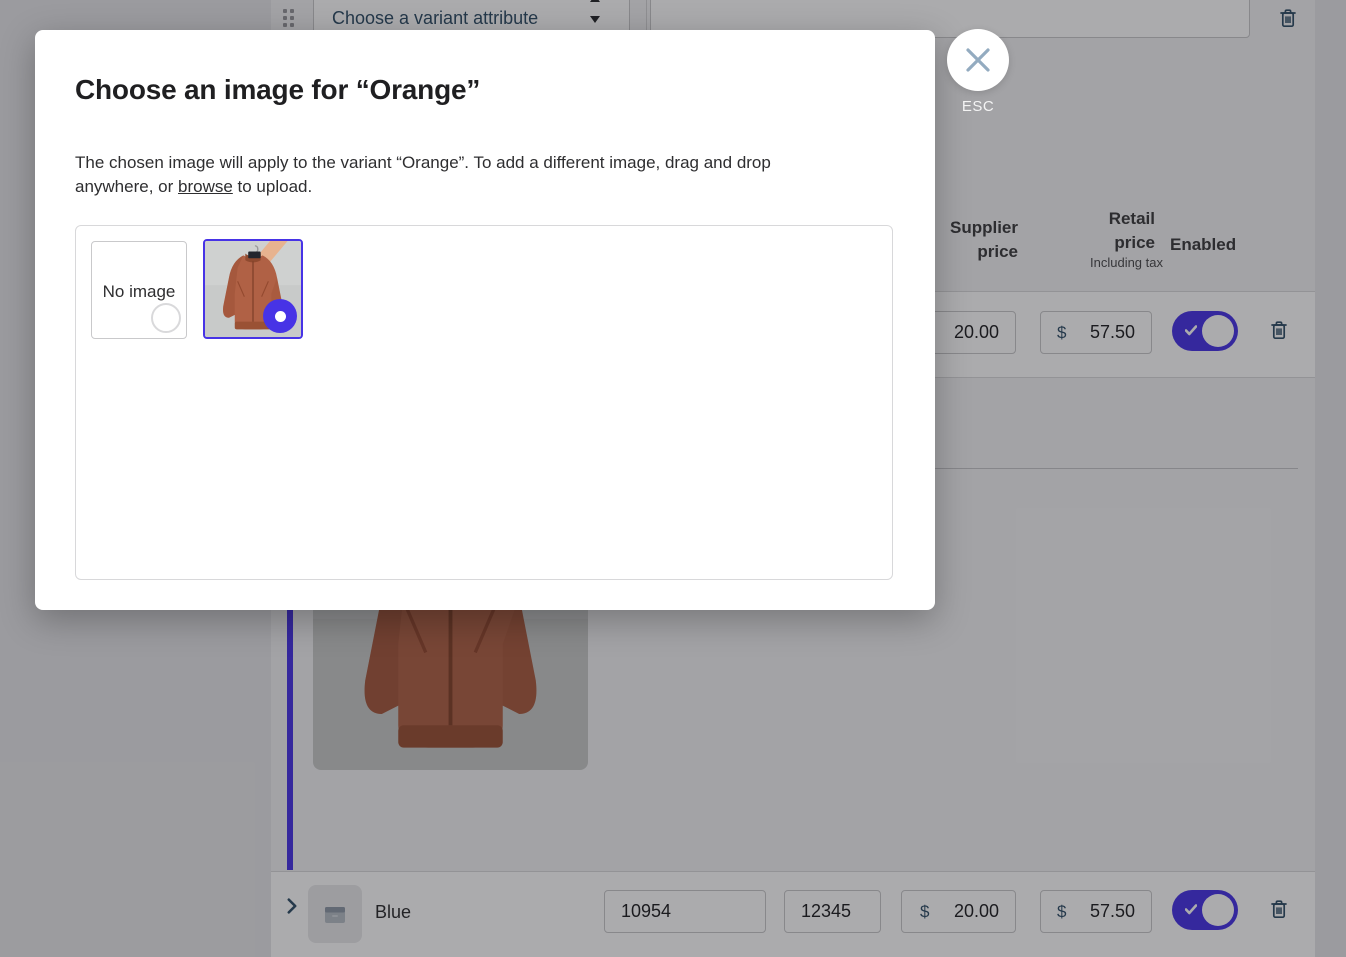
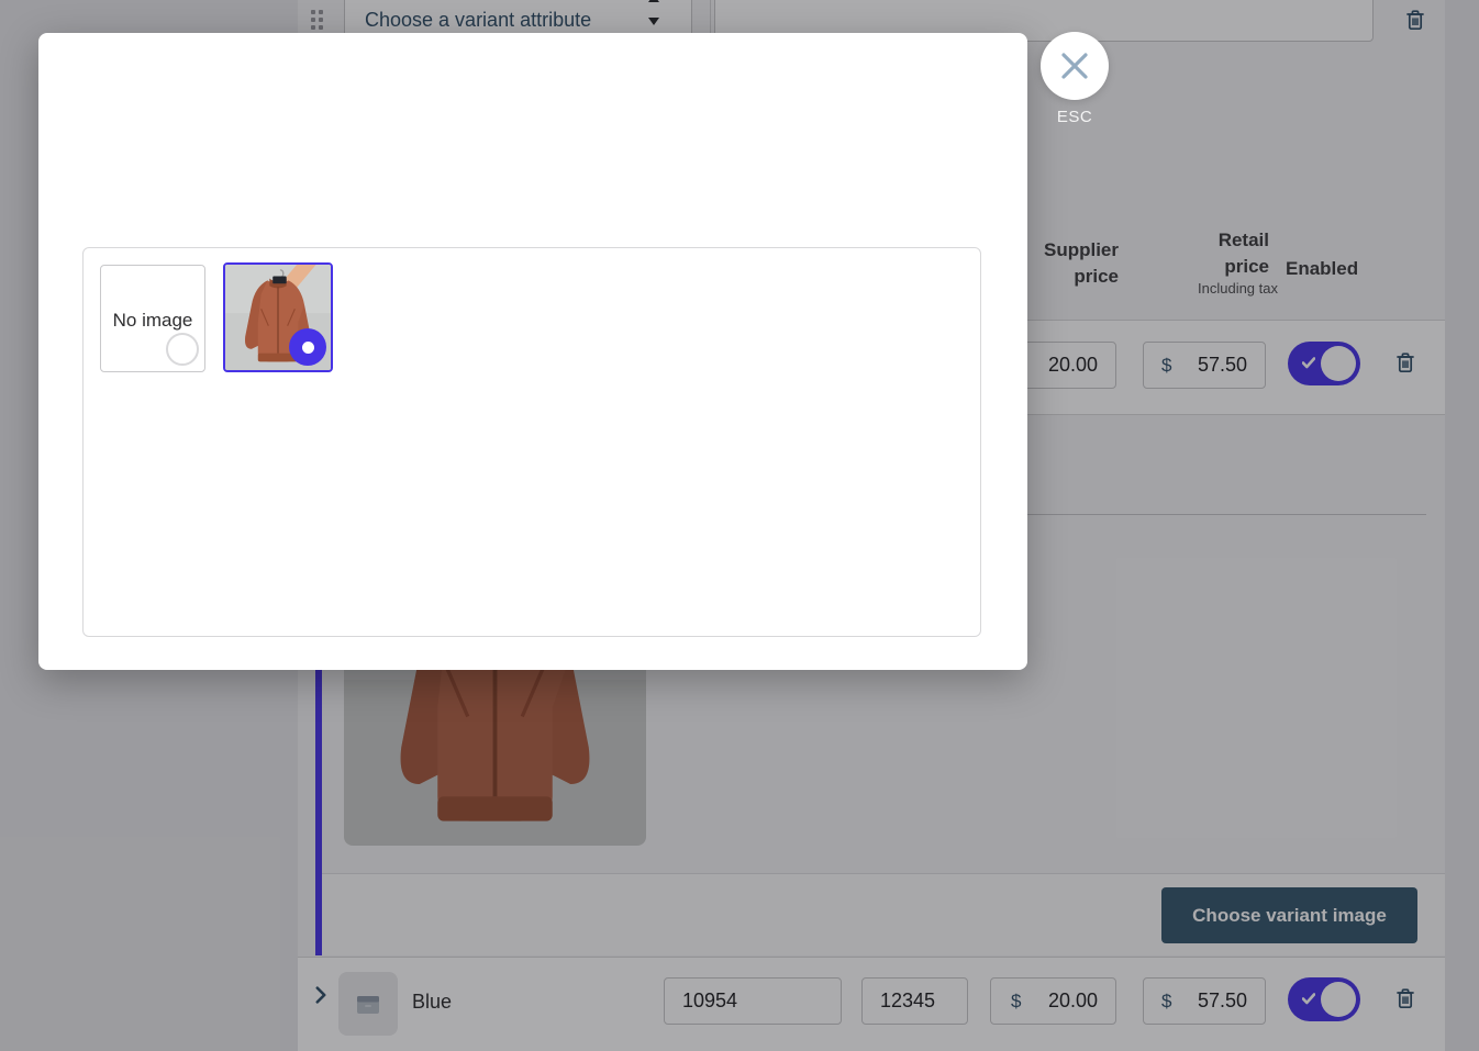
  Choose a variant attribute
  Supplier price
  Retail price
  Including tax
  Enabled
  20.00
  $
  57.50
+ Choose variant image
  Blue
  10954
  12345
  $
  20.00
  $
  57.50
- Choose an image for “Orange”
- The chosen image will apply to the variant “Orange”. To add a different image, drag and drop anywhere, or browse to upload.
  No image
  ESC
